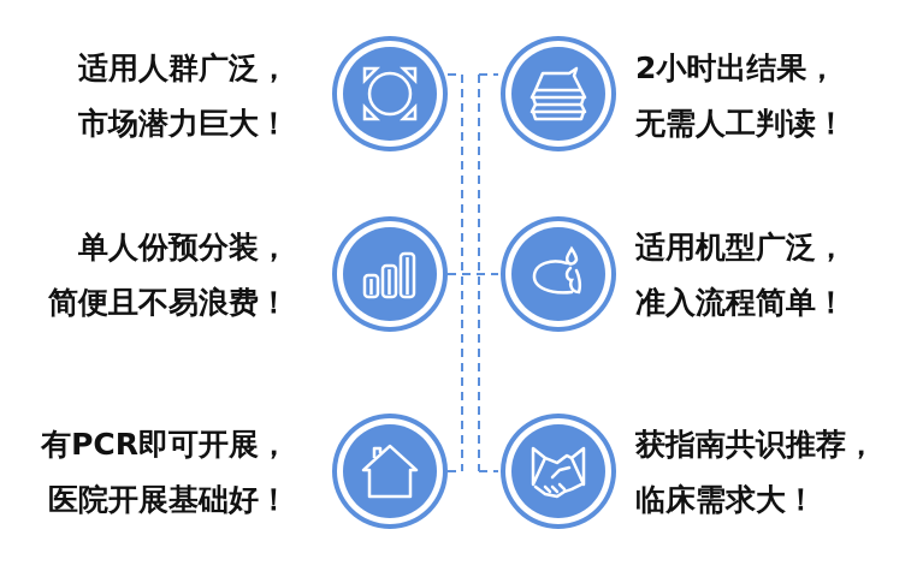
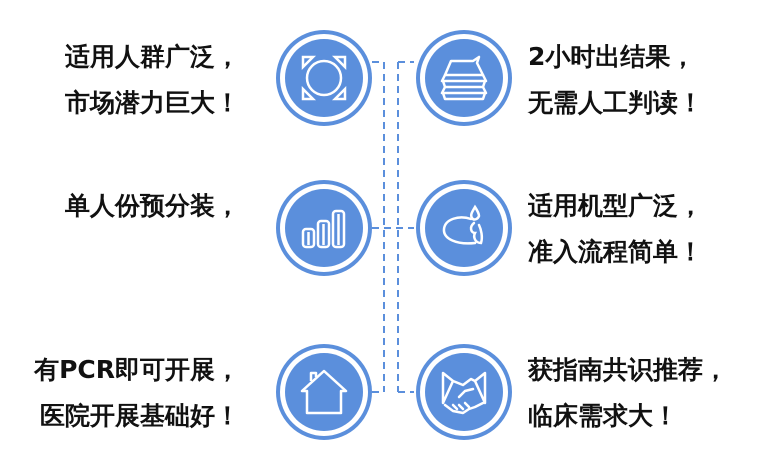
  适用人群广泛，
  市场潜力巨大！
  2小时出结果，
  无需人工判读！
  单人份预分装，
- 简便且不易浪费！
  适用机型广泛，
  准入流程简单！
  有PCR即可开展，
  医院开展基础好！
  获指南共识推荐，
  临床需求大！
